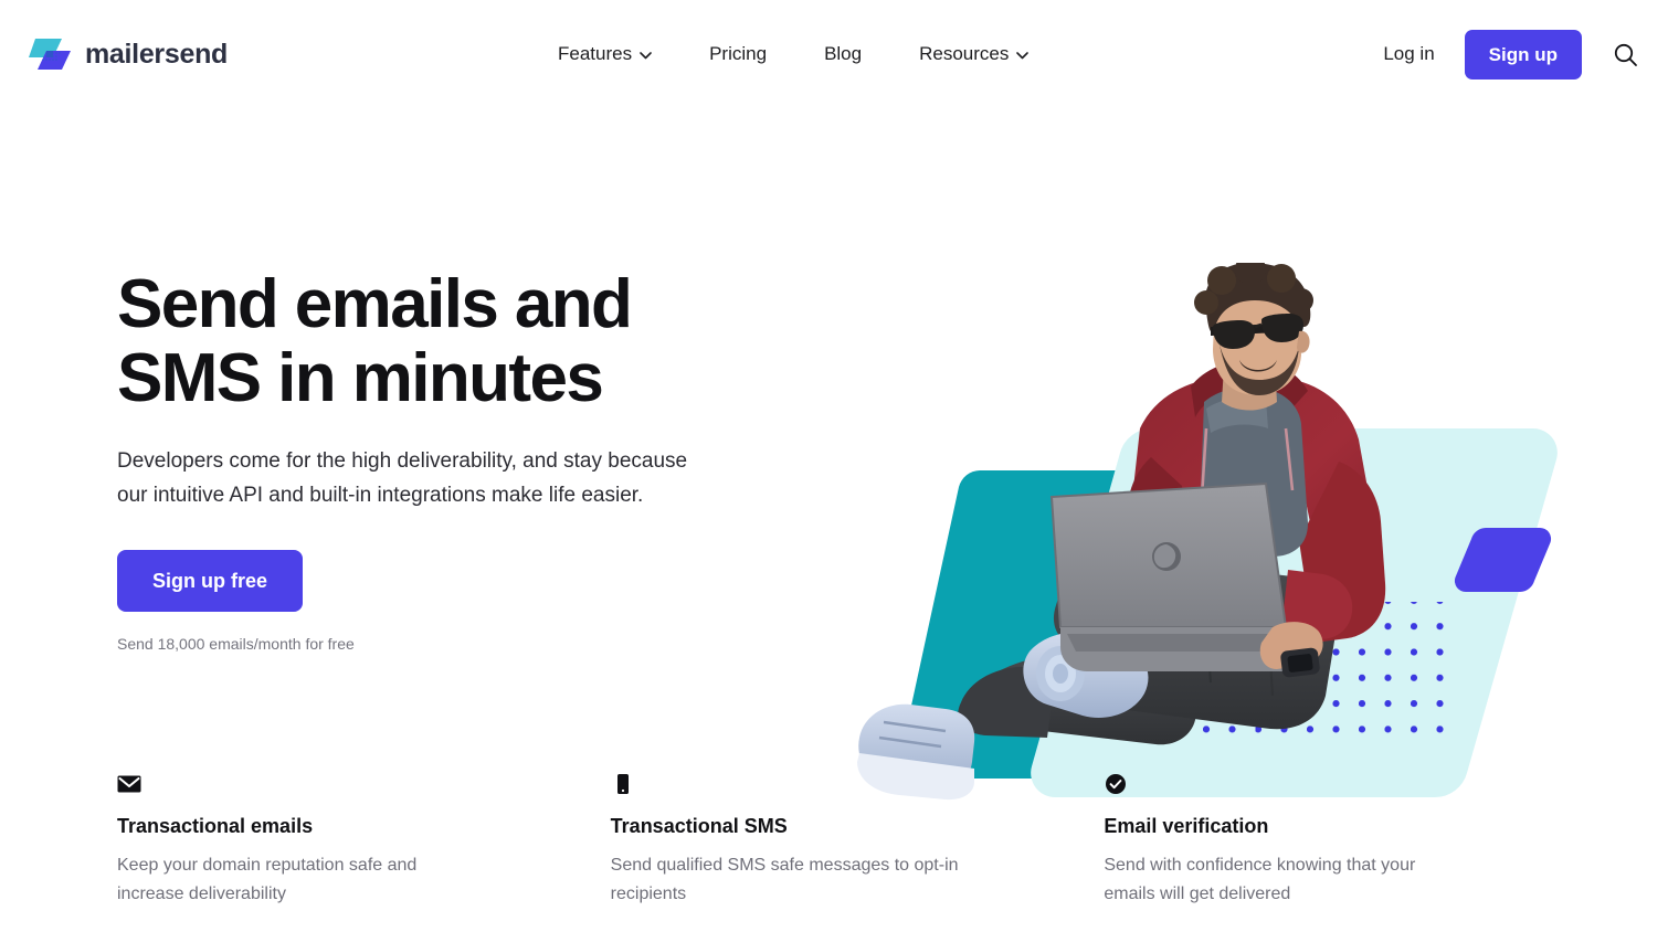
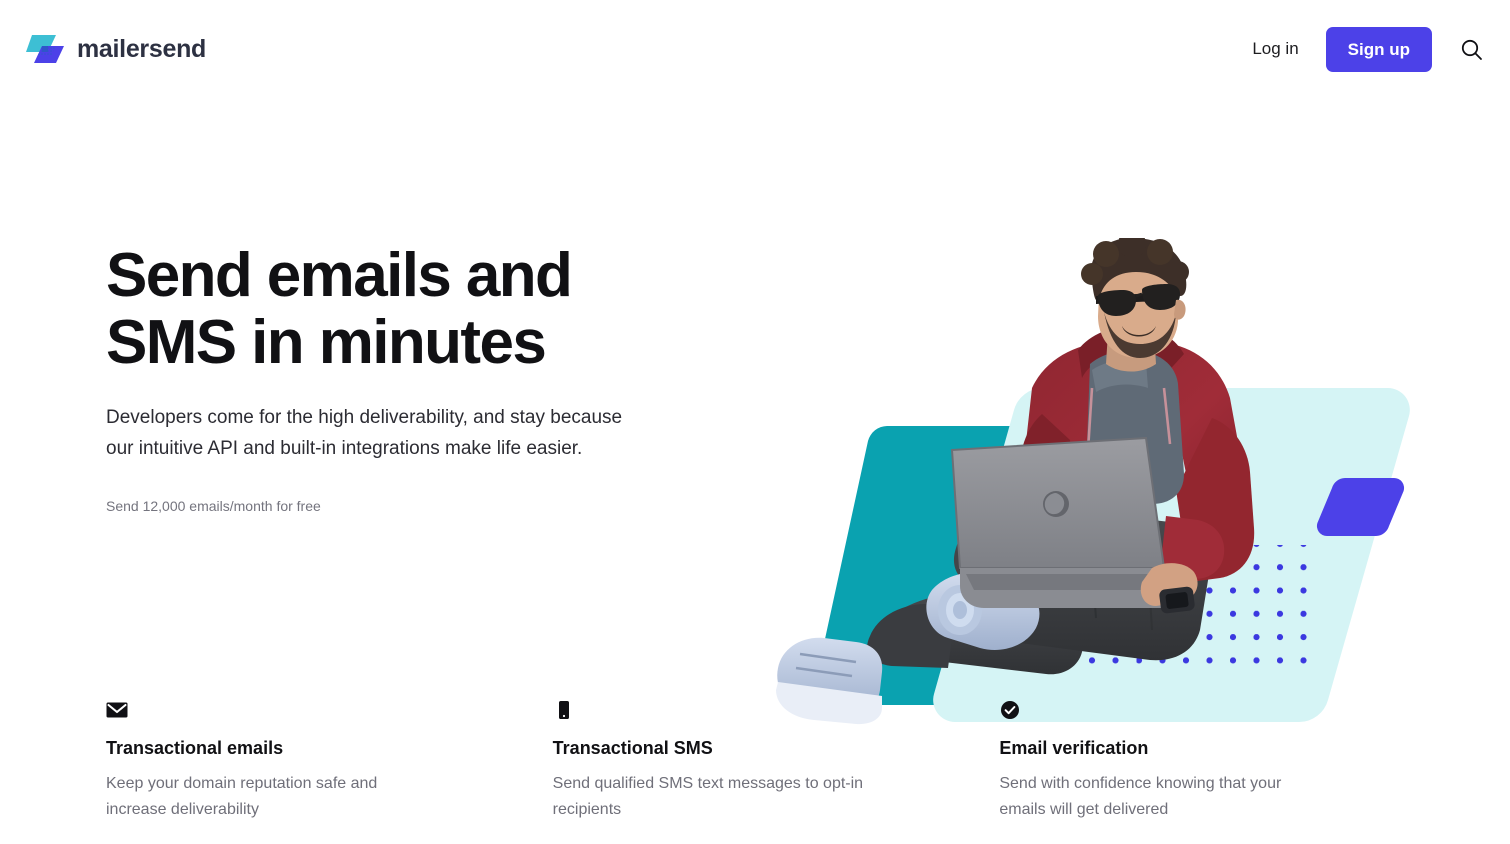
  mailersend
- Features
- Pricing
- Blog
- Resources
  Log in
  Sign up
  Send emails and
  SMS in minutes
  Developers come for the high deliverability, and stay because
  our intuitive API and built-in integrations make life easier.
- Sign up free
- Send 18,000 emails/month for free
+ Send 12,000 emails/month for free
  Transactional emails
  Keep your domain reputation safe and increase deliverability
  Transactional SMS
- Send qualified SMS safe messages to opt-in recipients
+ Send qualified SMS text messages to opt-in recipients
  Email verification
  Send with confidence knowing that your emails will get delivered
